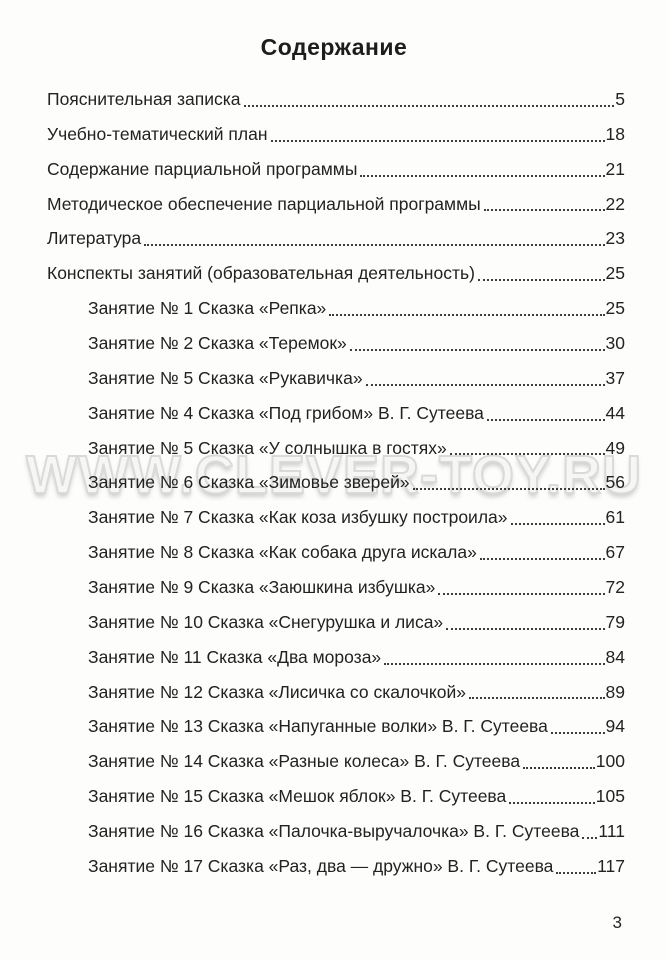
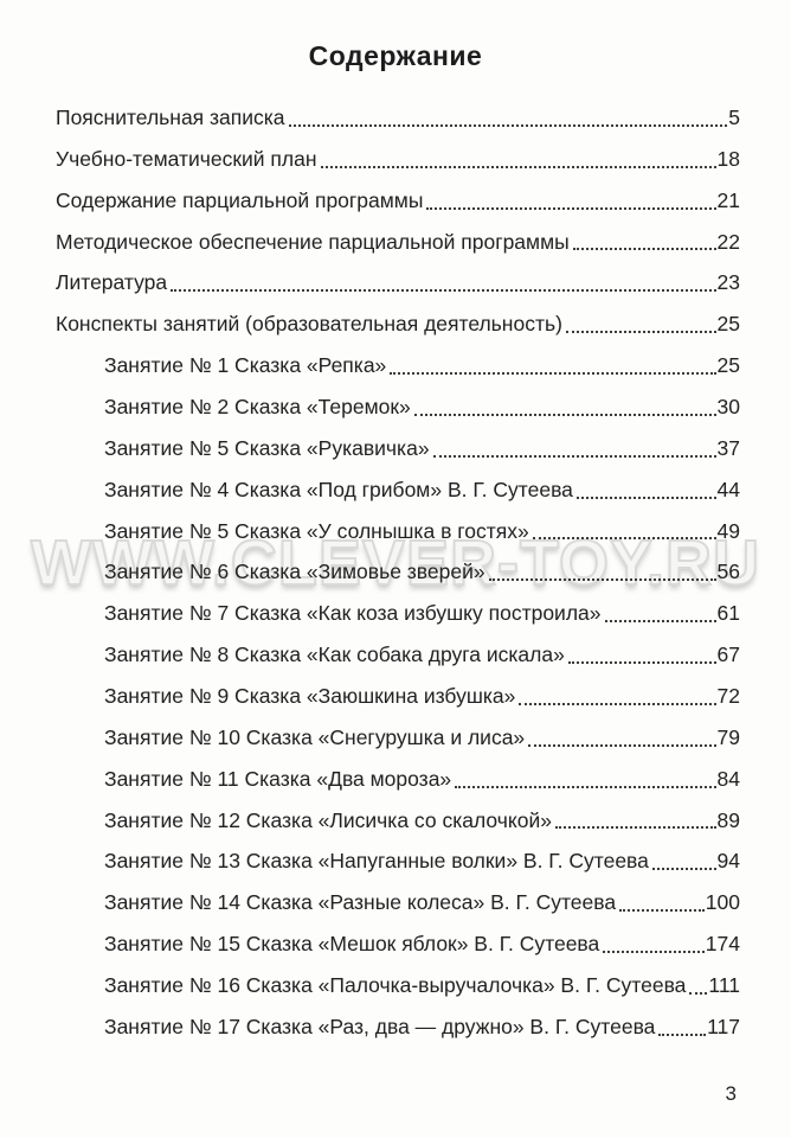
  Содержание
  WWW.CLEVER-TOY.RU
  Пояснительная записка
  5
  Учебно-тематический план
  18
  Содержание парциальной программы
  21
  Методическое обеспечение парциальной программы
  22
  Литература
  23
  Конспекты занятий (образовательная деятельность)
  25
  Занятие № 1 Сказка «Репка»
  25
  Занятие № 2 Сказка «Теремок»
  30
  Занятие № 5 Сказка «Рукавичка»
  37
  Занятие № 4 Сказка «Под грибом» В. Г. Сутеева
  44
  Занятие № 5 Сказка «У солнышка в гостях»
  49
  Занятие № 6 Сказка «Зимовье зверей»
  56
  Занятие № 7 Сказка «Как коза избушку построила»
  61
  Занятие № 8 Сказка «Как собака друга искала»
  67
  Занятие № 9 Сказка «Заюшкина избушка»
  72
  Занятие № 10 Сказка «Снегурушка и лиса»
  79
  Занятие № 11 Сказка «Два мороза»
  84
  Занятие № 12 Сказка «Лисичка со скалочкой»
  89
  Занятие № 13 Сказка «Напуганные волки» В. Г. Сутеева
  94
  Занятие № 14 Сказка «Разные колеса» В. Г. Сутеева
  100
  Занятие № 15 Сказка «Мешок яблок» В. Г. Сутеева
- 105
+ 174
  Занятие № 16 Сказка «Палочка-выручалочка» В. Г. Сутеева
  111
  Занятие № 17 Сказка «Раз, два — дружно» В. Г. Сутеева
  117
  3
